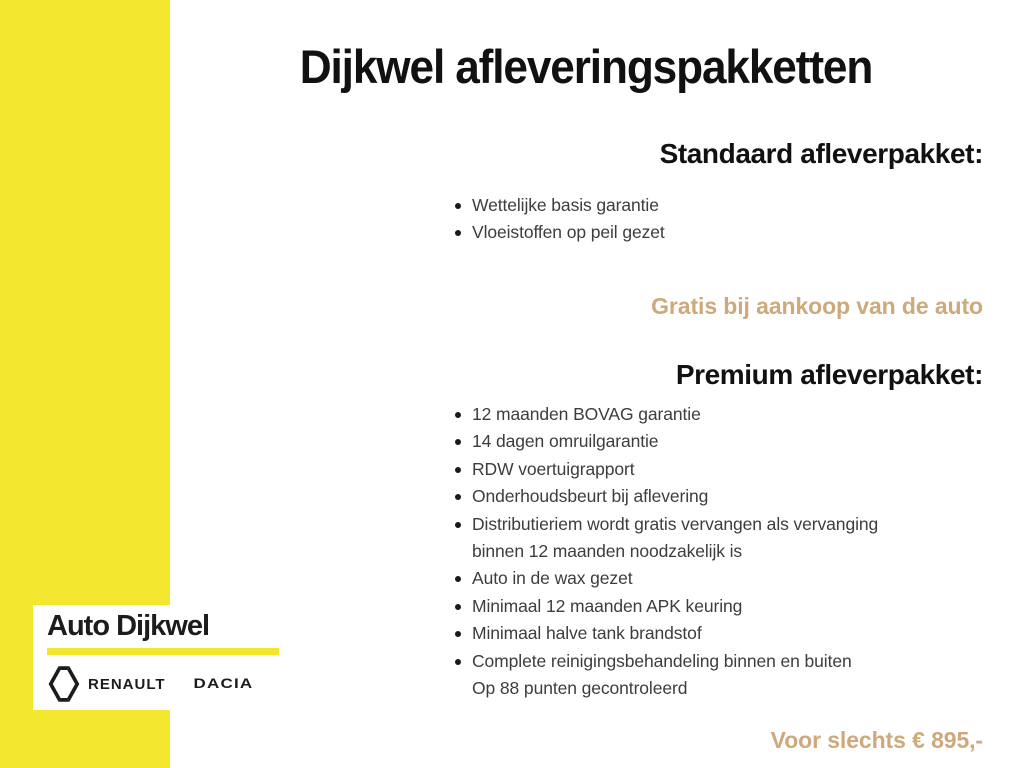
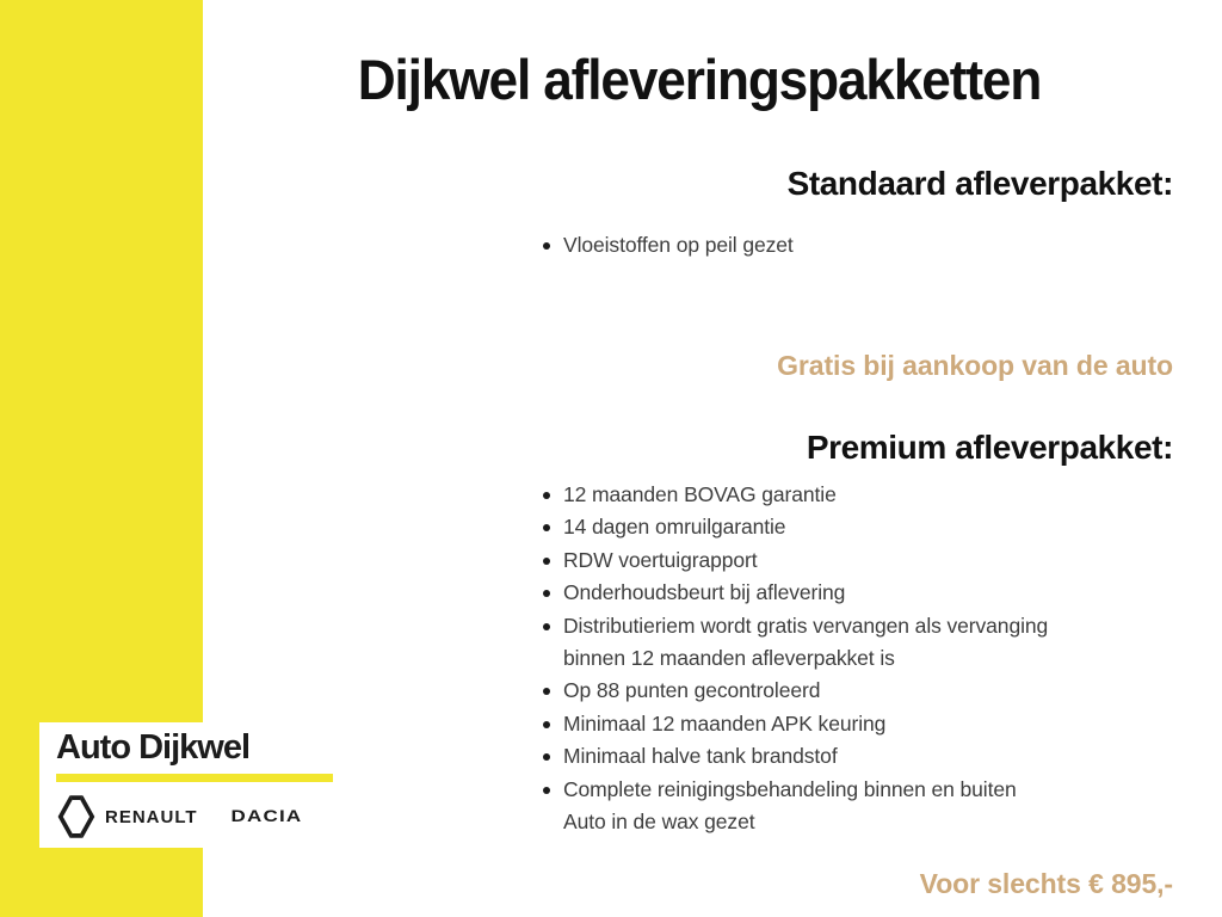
  Dijkwel afleveringspakketten
  Standaard afleverpakket:
- Wettelijke basis garantie
  Vloeistoffen op peil gezet
  Gratis bij aankoop van de auto
  Premium afleverpakket:
  12 maanden BOVAG garantie
  14 dagen omruilgarantie
  RDW voertuigrapport
  Onderhoudsbeurt bij aflevering
  Distributieriem wordt gratis vervangen als vervanging
- binnen 12 maanden noodzakelijk is
+ binnen 12 maanden afleverpakket is
- Auto in de wax gezet
+ Op 88 punten gecontroleerd
  Minimaal 12 maanden APK keuring
  Minimaal halve tank brandstof
  Complete reinigingsbehandeling binnen en buiten
- Op 88 punten gecontroleerd
+ Auto in de wax gezet
  Voor slechts € 895,-
  Auto Dijkwel
  RENAULT
  DACIA
